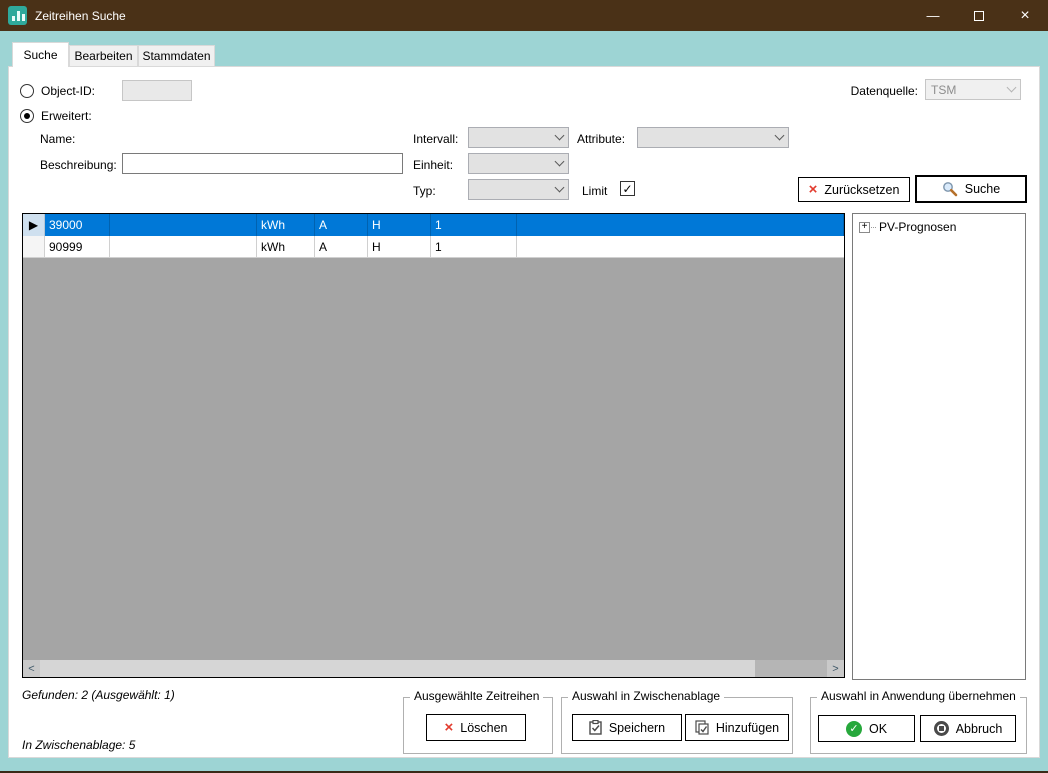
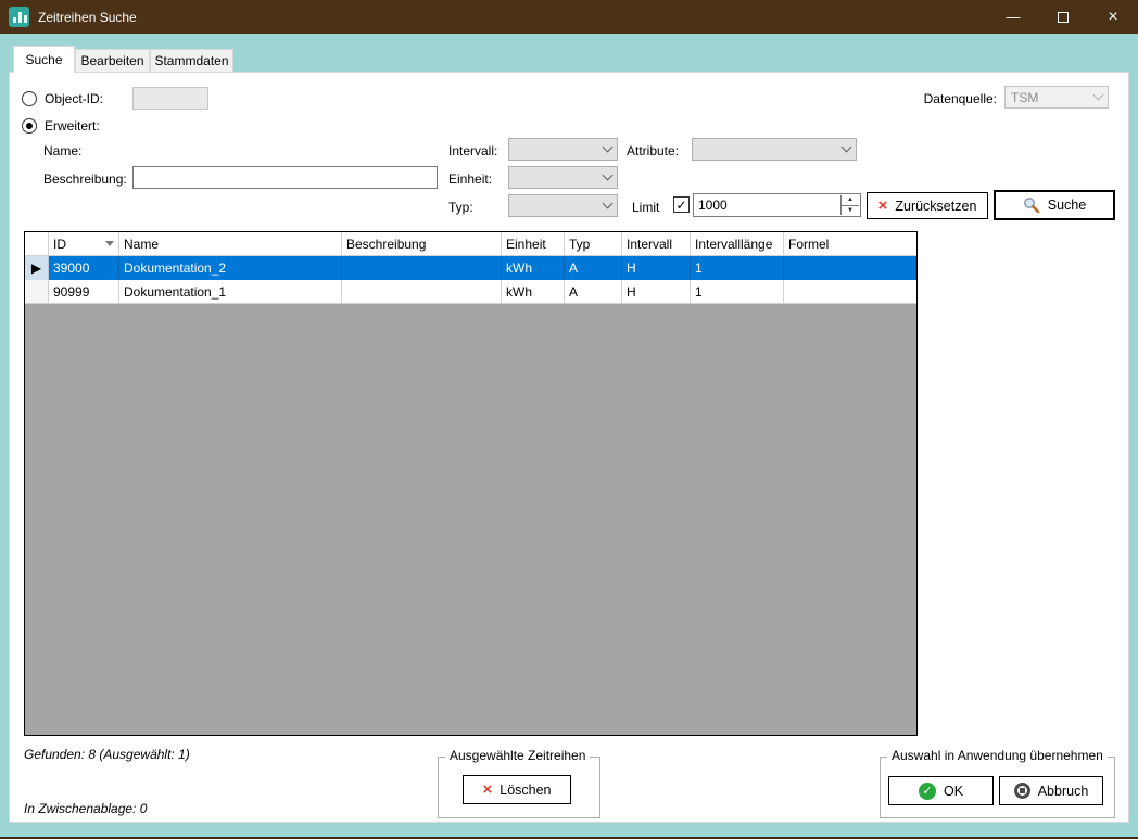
  Zeitreihen Suche
  —
  ×
  Suche
  Bearbeiten
  Stammdaten
  Object-ID:
  Datenquelle:
  TSM
  Erweitert:
  Name:
  Intervall:
  Attribute:
  Beschreibung:
  Einheit:
  Typ:
  Limit
  ✓
+ 1000
  ×
  Zurücksetzen
  Suche
+ ID
+ Name
+ Beschreibung
+ Einheit
+ Typ
+ Intervall
+ Intervalllänge
+ Formel
  ▶
  39000
+ Dokumentation_2
  kWh
  A
  H
  1
  90999
+ Dokumentation_1
  kWh
  A
  H
  1
- <
- >
- +
- PV-Prognosen
- Gefunden: 2 (Ausgewählt: 1)
+ Gefunden: 8 (Ausgewählt: 1)
- In Zwischenablage: 5
+ In Zwischenablage: 0
  Ausgewählte Zeitreihen
  ×
  Löschen
- Auswahl in Zwischenablage
- Speichern
- Hinzufügen
  Auswahl in Anwendung übernehmen
  ✓
  OK
  Abbruch
